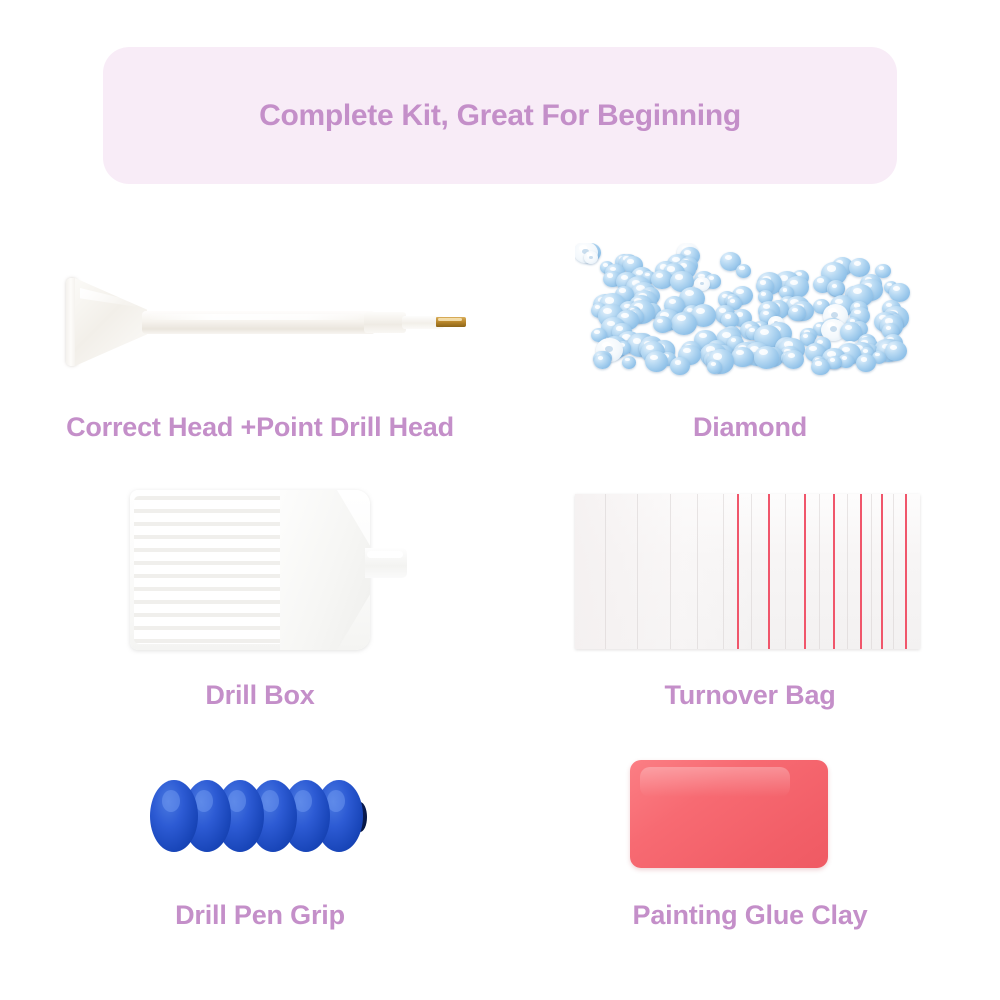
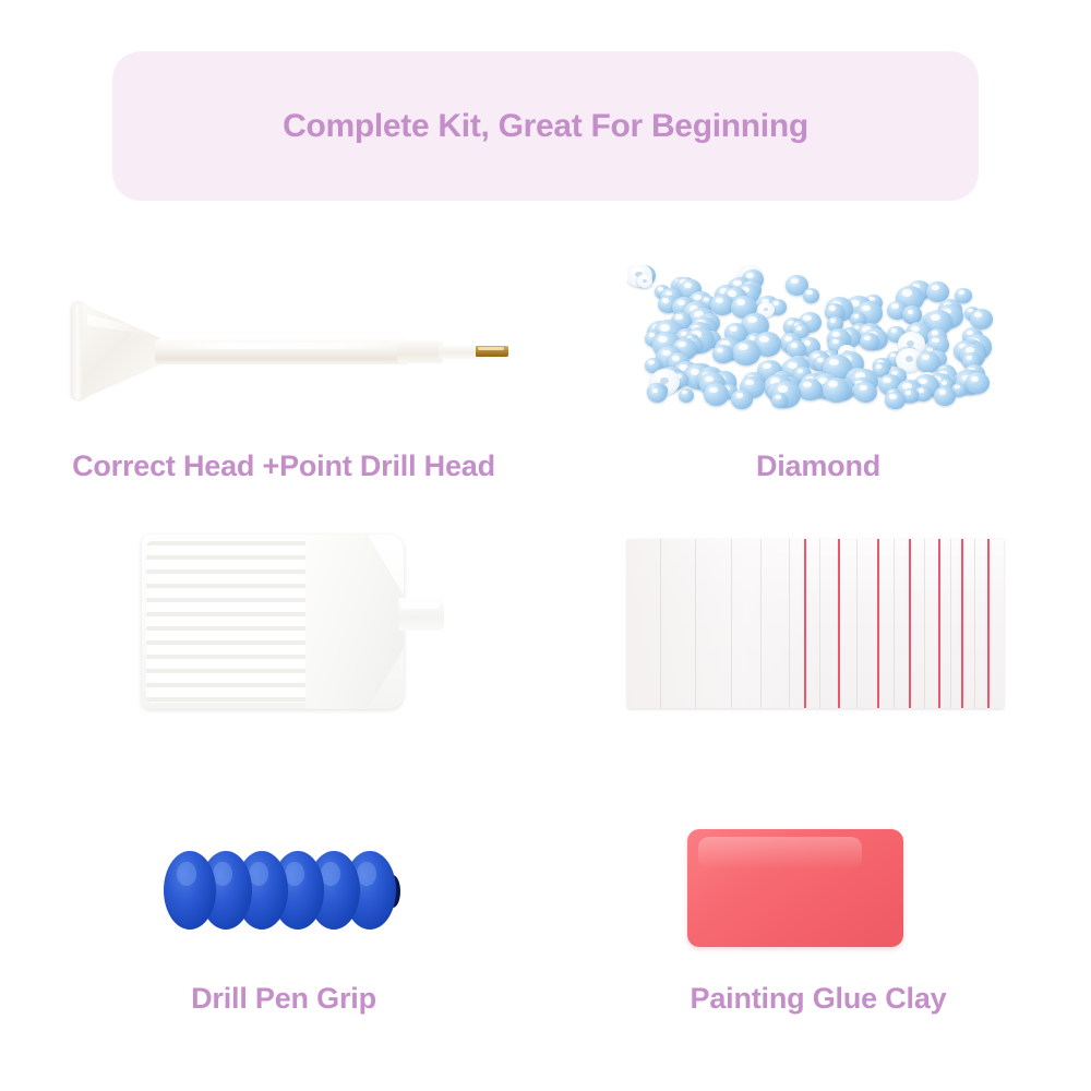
  Complete Kit, Great For Beginning
  Correct Head +Point Drill Head
  Diamond
- Drill Box
- Turnover Bag
  Drill Pen Grip
  Painting Glue Clay
